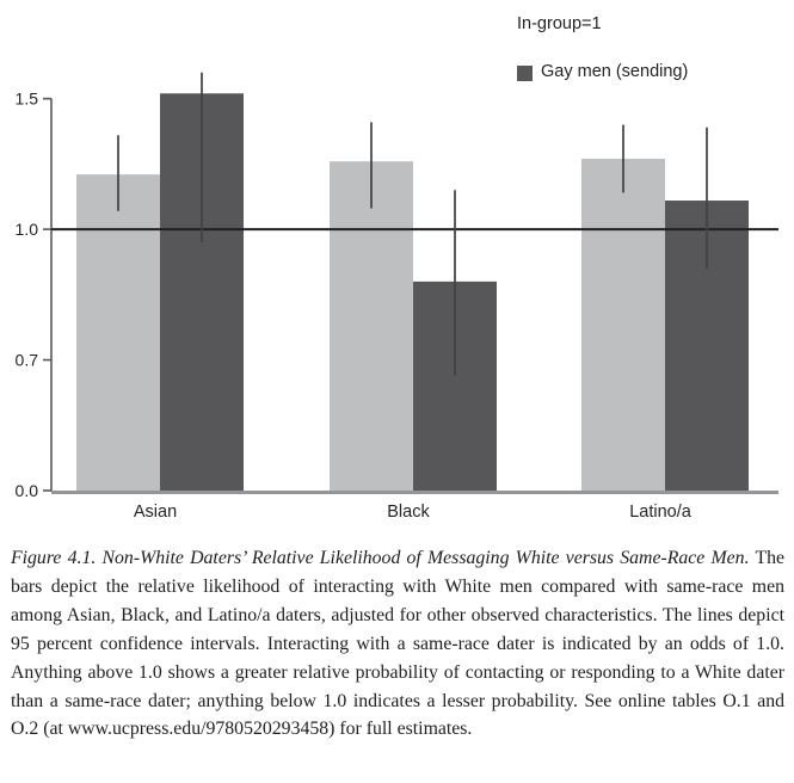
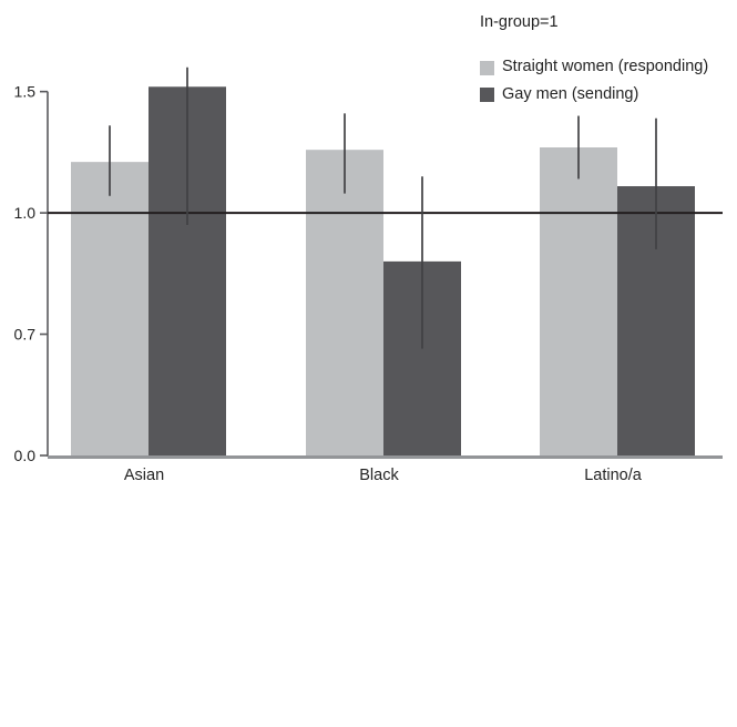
  0.0
  0.7
  1.0
  1.5
  Asian
  Black
  Latino/a
  In-group=1
+ Straight women (responding)
  Gay men (sending)
- Figure 4.1. Non-White Daters’ Relative Likelihood of Messaging White versus Same-Race Men. The bars depict the relative likelihood of interacting with White men compared with same-race men among Asian, Black, and Latino/a daters, adjusted for other observed characteristics. The lines depict 95 percent confidence intervals. Interacting with a same-race dater is indicated by an odds of 1.0. Anything above 1.0 shows a greater relative probability of contacting or responding to a White dater than a same-race dater; anything below 1.0 indicates a lesser probability. See online tables O.1 and O.2 (at www.ucpress.edu/9780520293458) for full estimates.
